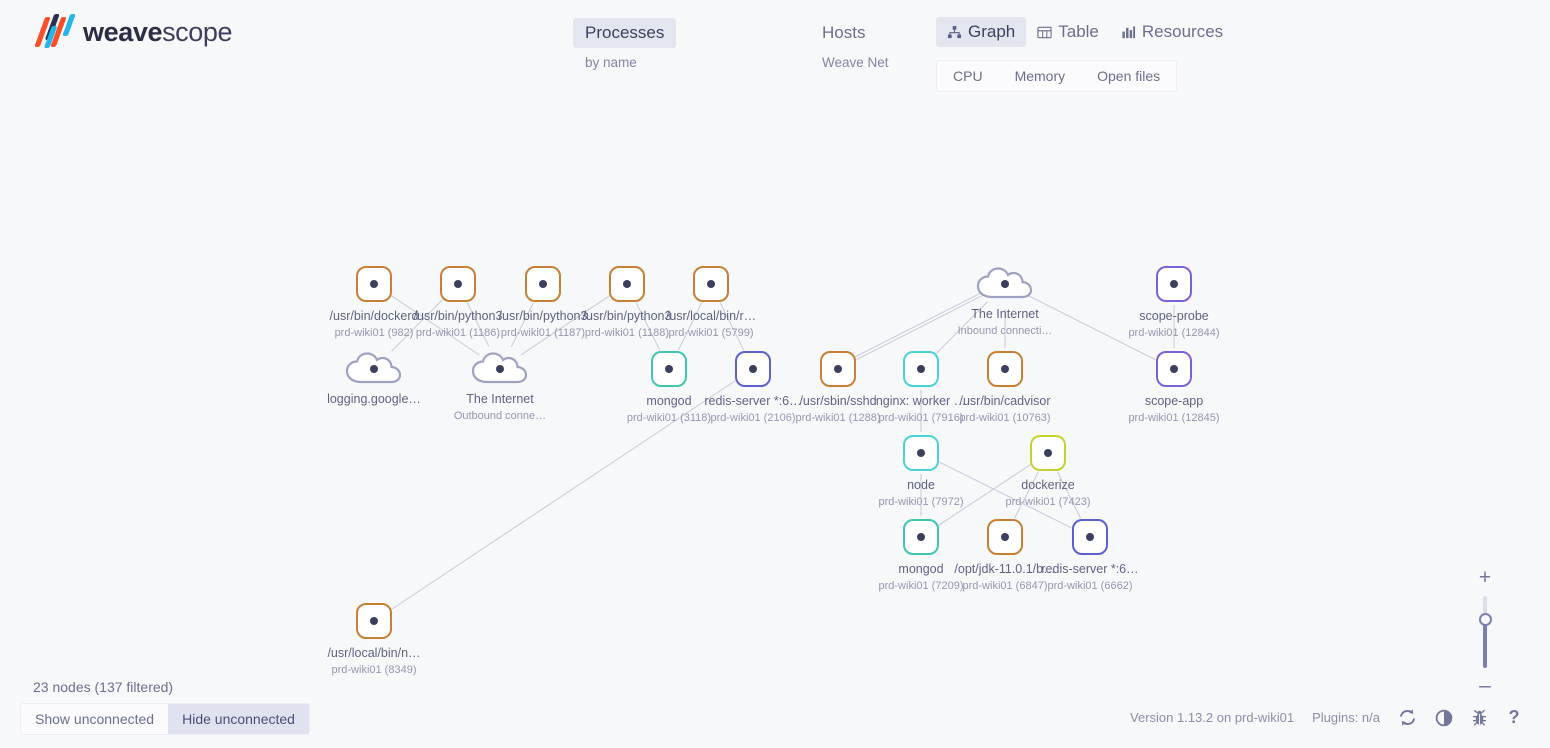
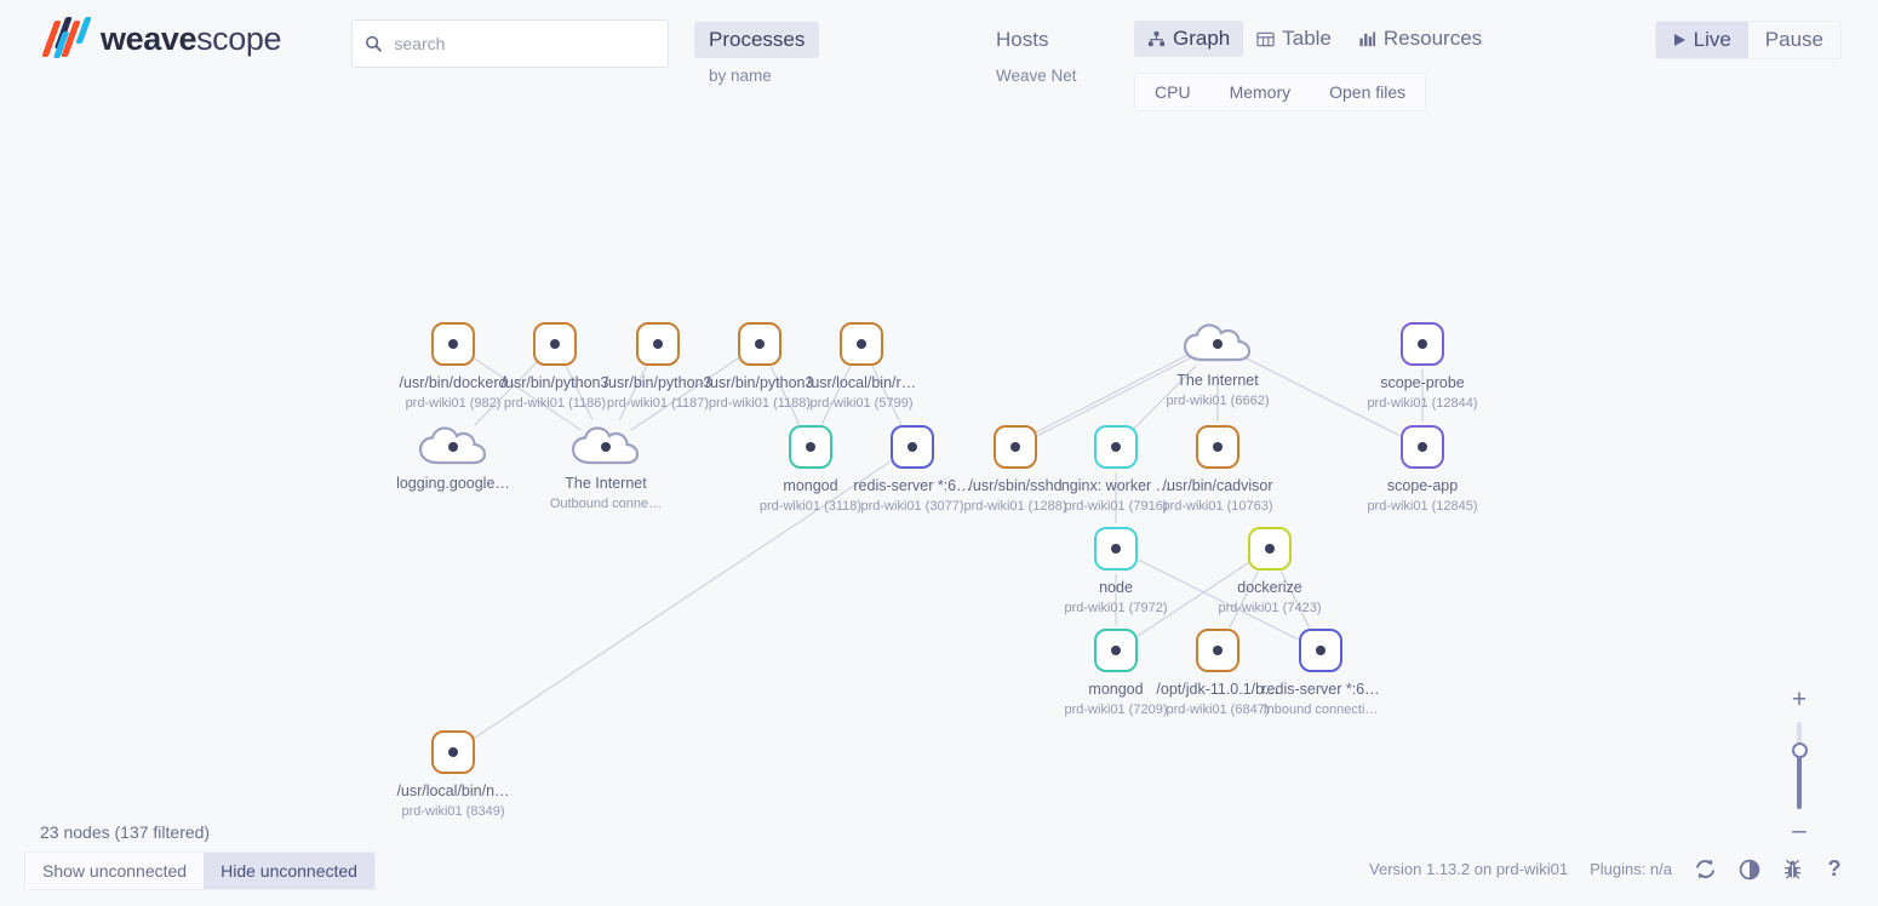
  /usr/bin/dockerd
  prd-wiki01 (982)
  /usr/bin/python3
  prd-wiki01 (1186)
  /usr/bin/python3
  prd-wiki01 (1187)
  /usr/bin/python3
  prd-wiki01 (1188)
  /usr/local/bin/r…
  prd-wiki01 (5799)
  The Internet
- Inbound connecti…
+ prd-wiki01 (6662)
  scope-probe
  prd-wiki01 (12844)
  logging.google…
  The Internet
  Outbound conne…
  mongod
  prd-wiki01 (3118)
  redis-server *:6…
- prd-wiki01 (2106)
+ prd-wiki01 (3077)
  /usr/sbin/sshd
  prd-wiki01 (1288)
  nginx: worker …
  prd-wiki01 (7916)
  /usr/bin/cadvisor
  prd-wiki01 (10763)
  scope-app
  prd-wiki01 (12845)
  node
  prd-wiki01 (7972)
  dockerize
  prd-wiki01 (7423)
  mongod
  prd-wiki01 (7209)
  /opt/jdk-11.0.1/b…
  prd-wiki01 (6847)
  redis-server *:6…
- prd-wiki01 (6662)
+ Inbound connecti…
  /usr/local/bin/n…
  prd-wiki01 (8349)
  weavescope
+ search
  Processes
  by name
  Hosts
  Weave Net
  Graph
  Table
  Resources
  CPU
  Memory
  Open files
+ Live
+ Pause
  23 nodes (137 filtered)
  Show unconnected
  Hide unconnected
  Version 1.13.2 on prd-wiki01
  Plugins: n/a
  ?
  +
  –
